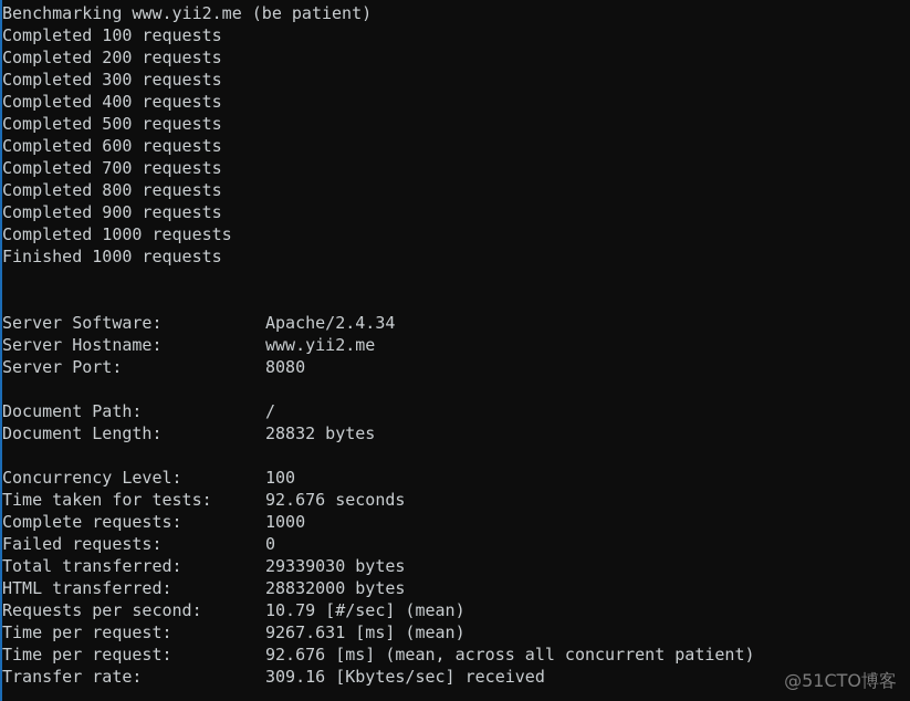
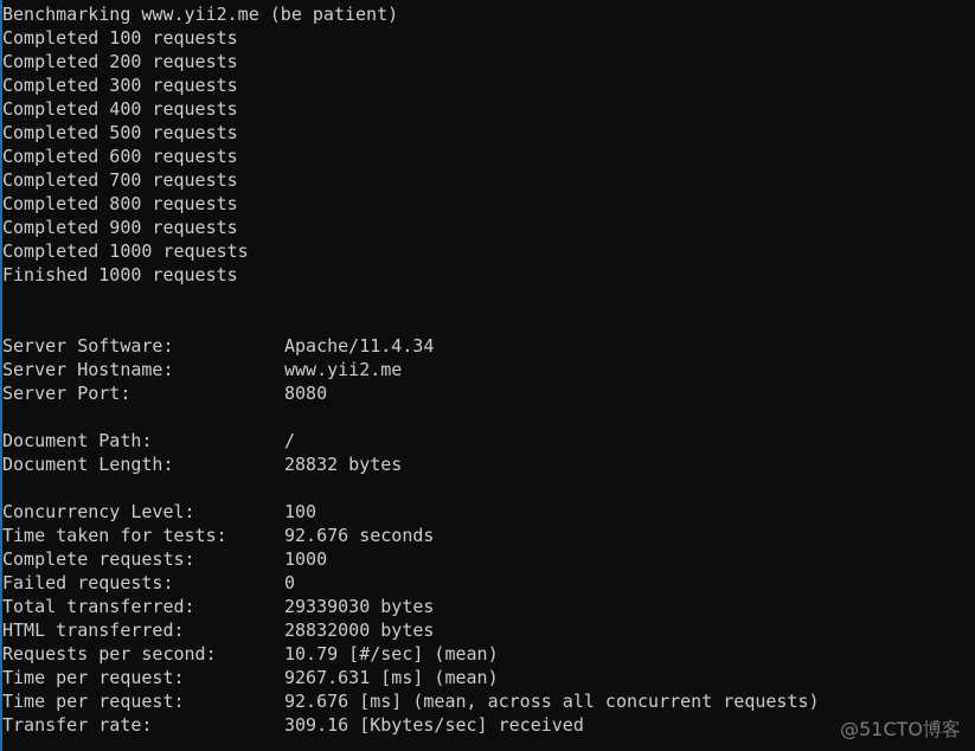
  Benchmarking www.yii2.me (be patient)
  Completed 100 requests
  Completed 200 requests
  Completed 300 requests
  Completed 400 requests
  Completed 500 requests
  Completed 600 requests
  Completed 700 requests
  Completed 800 requests
  Completed 900 requests
  Completed 1000 requests
  Finished 1000 requests
- Server Software: Apache/2.4.34
+ Server Software: Apache/11.4.34
  Server Hostname: www.yii2.me
  Server Port: 8080
  Document Path: /
  Document Length: 28832 bytes
  Concurrency Level: 100
  Time taken for tests: 92.676 seconds
  Complete requests: 1000
  Failed requests: 0
  Total transferred: 29339030 bytes
  HTML transferred: 28832000 bytes
  Requests per second: 10.79 [#/sec] (mean)
  Time per request: 9267.631 [ms] (mean)
- Time per request: 92.676 [ms] (mean, across all concurrent patient)
+ Time per request: 92.676 [ms] (mean, across all concurrent requests)
  Transfer rate: 309.16 [Kbytes/sec] received
  @51CTO博客
